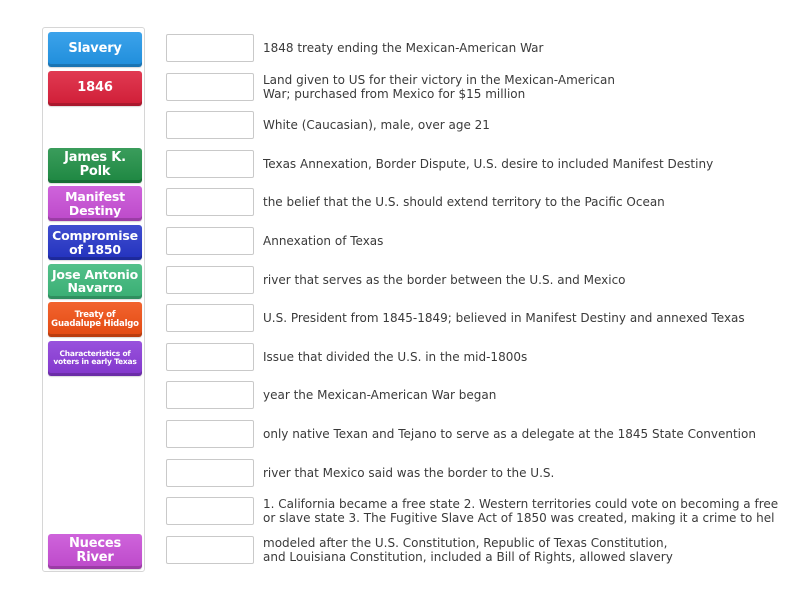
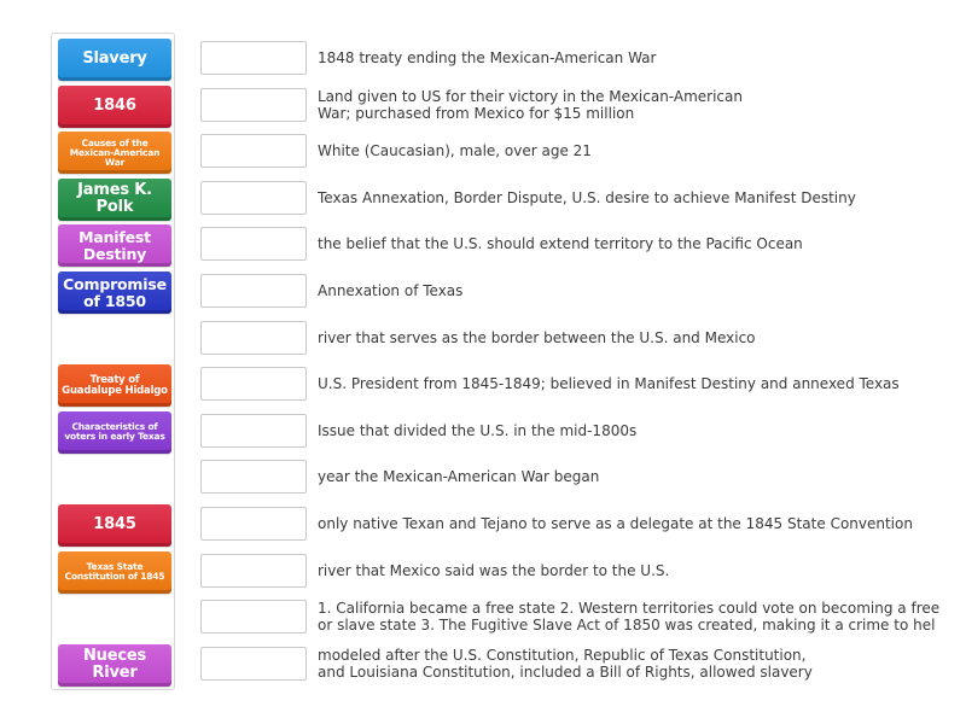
  Slavery
  1846
+ Causes of the Mexican-American War
  James K. Polk
  Manifest Destiny
  Compromise of 1850
- Jose Antonio Navarro
  Treaty of Guadalupe Hidalgo
  Characteristics of voters in early Texas
+ 1845
+ Texas State Constitution of 1845
  Nueces River
  1848 treaty ending the Mexican-American War
  Land given to US for their victory in the Mexican-American
  War; purchased from Mexico for $15 million
  White (Caucasian), male, over age 21
- Texas Annexation, Border Dispute, U.S. desire to included Manifest Destiny
+ Texas Annexation, Border Dispute, U.S. desire to achieve Manifest Destiny
  the belief that the U.S. should extend territory to the Pacific Ocean
  Annexation of Texas
  river that serves as the border between the U.S. and Mexico
  U.S. President from 1845-1849; believed in Manifest Destiny and annexed Texas
  Issue that divided the U.S. in the mid-1800s
  year the Mexican-American War began
  only native Texan and Tejano to serve as a delegate at the 1845 State Convention
  river that Mexico said was the border to the U.S.
  1. California became a free state 2. Western territories could vote on becoming a free
  or slave state 3. The Fugitive Slave Act of 1850 was created, making it a crime to hel
  modeled after the U.S. Constitution, Republic of Texas Constitution,
  and Louisiana Constitution, included a Bill of Rights, allowed slavery
